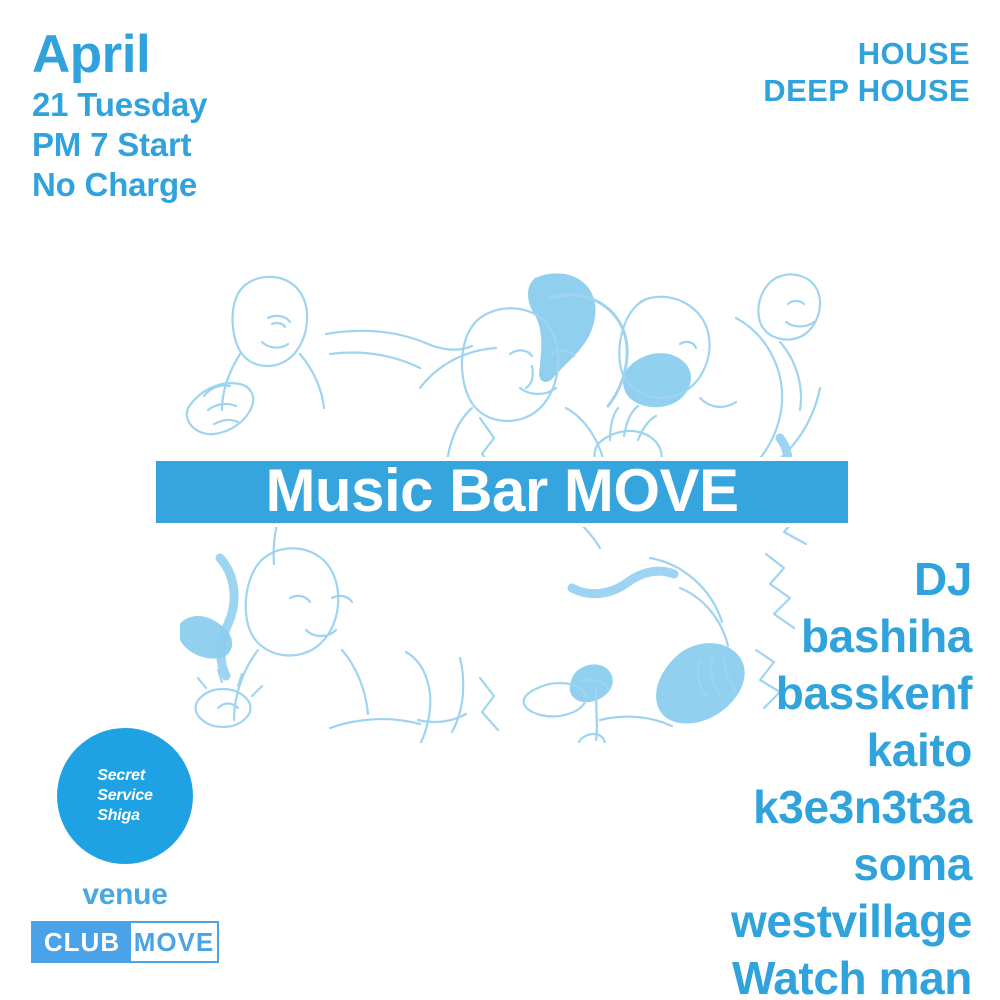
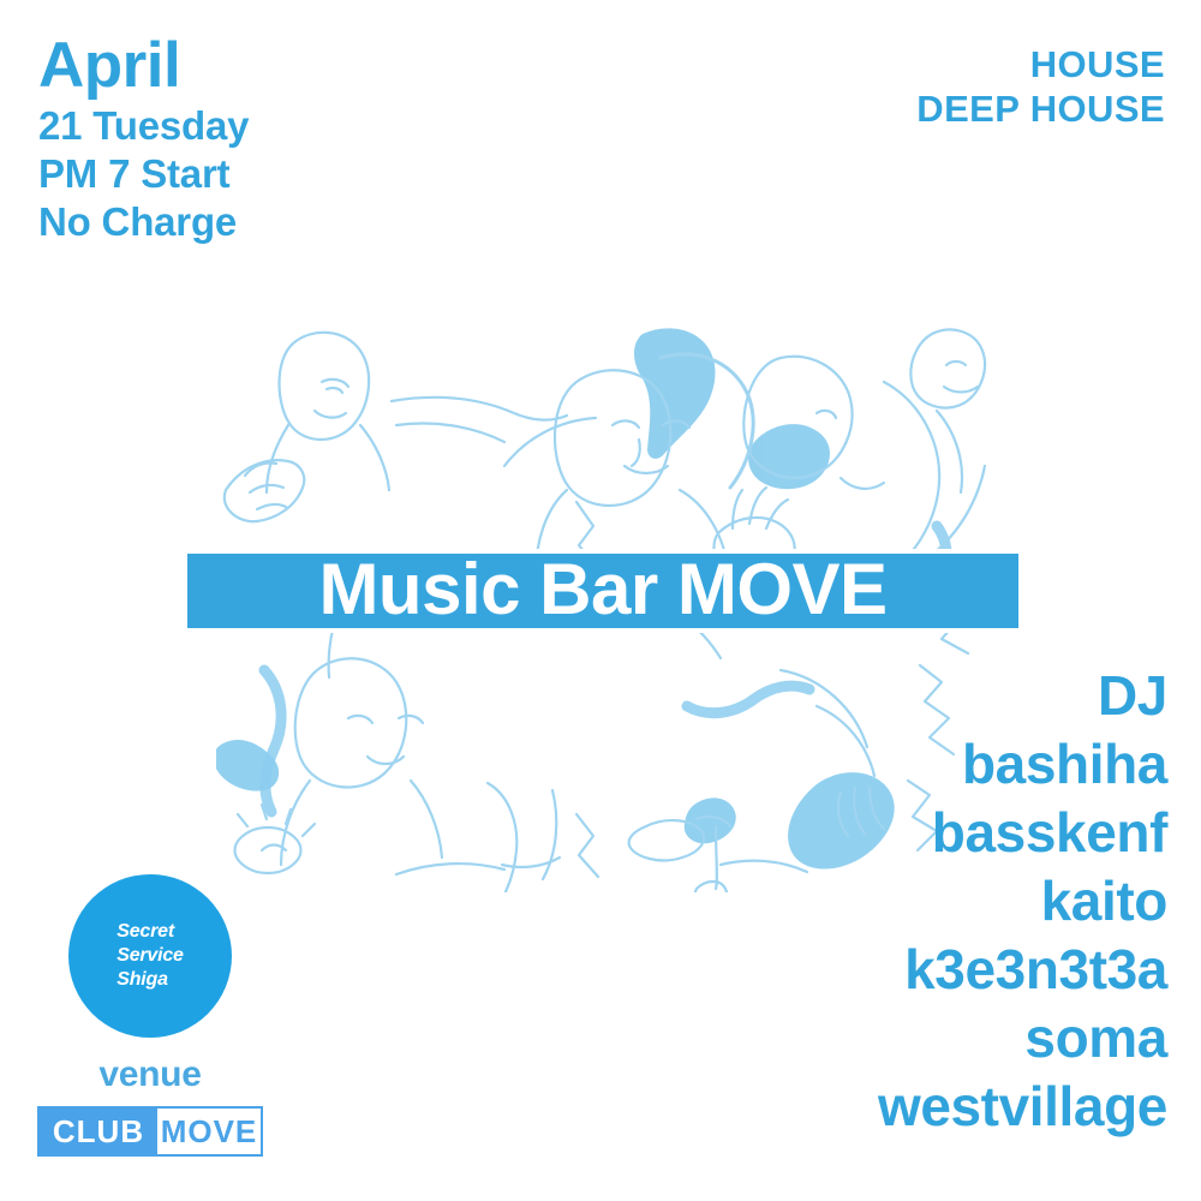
  April
  21 Tuesday
  PM 7 Start
  No Charge
  HOUSE
  DEEP HOUSE
  Music Bar MOVE
  DJ
  bashiha
  basskenf
  kaito
  k3e3n3t3a
  soma
  westvillage
- Watch man
  Secret
  Service
  Shiga
  venue
  CLUB
  MOVE
